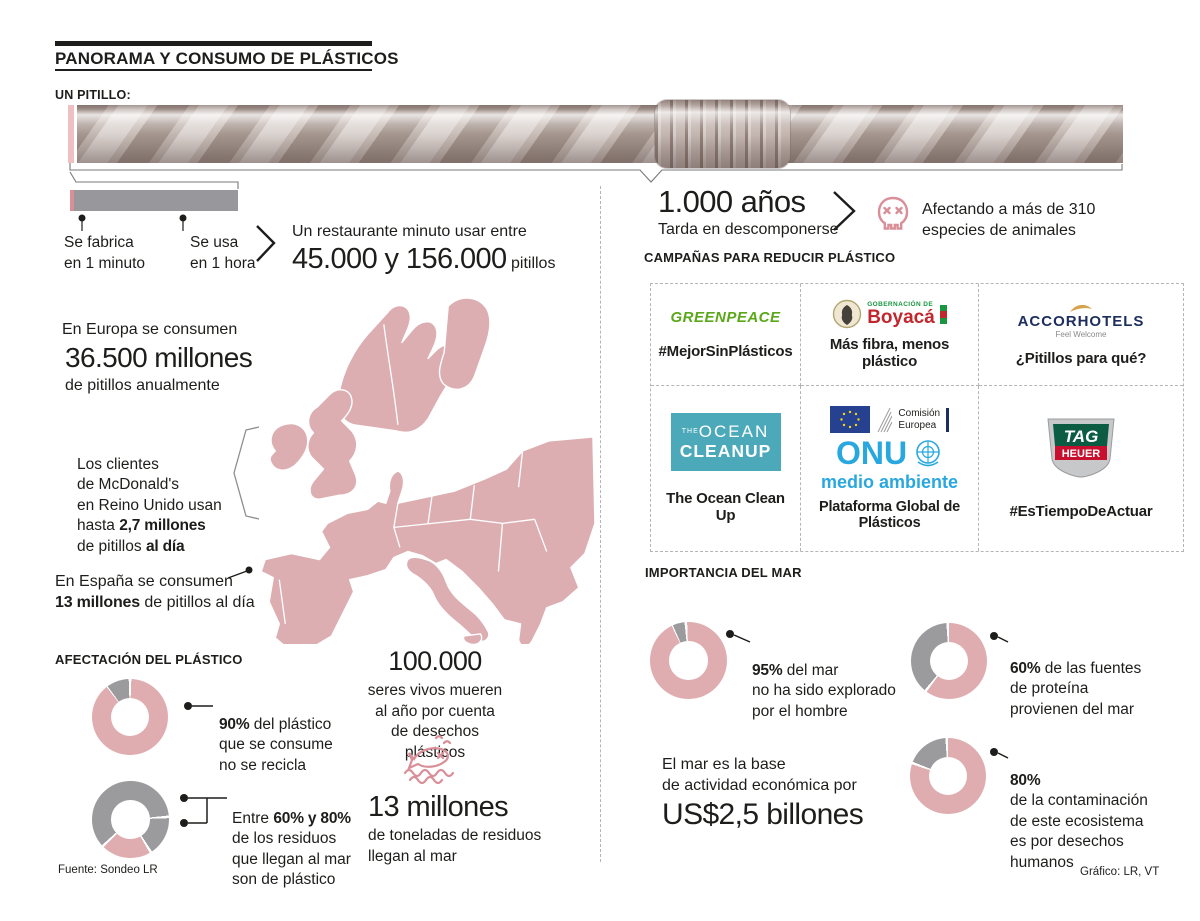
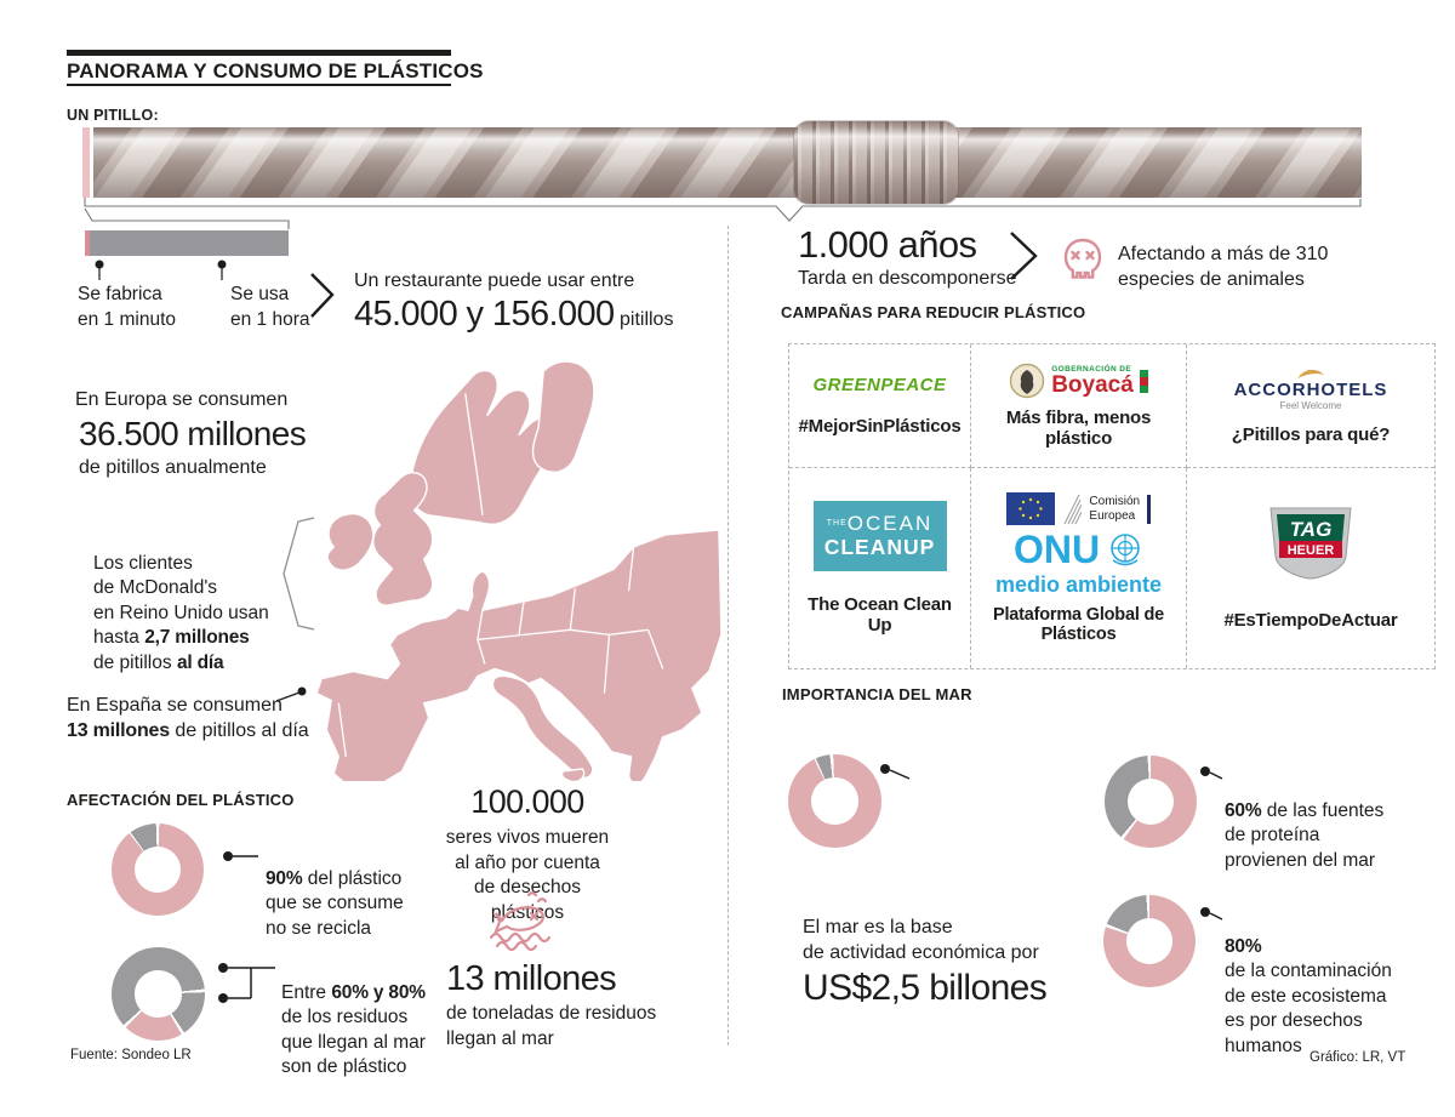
  PANORAMA Y CONSUMO DE PLÁSTICOS
  UN PITILLO:
  Se fabrica
  en 1 minuto
  Se usa
  en 1 hora
- Un restaurante minuto usar entre
+ Un restaurante puede usar entre
  45.000 y 156.000 pitillos
  1.000 años
  Tarda en descomponers
  Afectando a más de 310
  especies de animales
  CAMPAÑAS PARA REDUCIR PLÁSTICO
  GREENPEACE
  #MejorSinPlásticos
  Boyacá
  Más fibra, menos plástico
  ACCORHOTELS
  Feel Welcome
  ¿Pitillos para qué?
  CLEANUP
  The Ocean Clean Up
  Comisión
  Europea
  ONU
  medio ambiente
  Plataforma Global de Plásticos
  TAG
  HEUER
  #EsTiempoDeActuar
  En Europa se consumen
  36.500 millones
  de pitillos anualmente
  Los clientes
  de McDonald's
  en Reino Unido usan hasta 2,7 millones de pitillos al día
  En España se consumen
  13 millones de pitillos al día
  AFECTACIÓN DEL PLÁSTICO
  90% del plástico
  que se consume
  no se recicla
  Entre 60% y 80%
  de los residuos
  que llegan al mar
  son de plástico
  Fuente: Sondeo LR
  100.000
  seres vivos mueren
  al año por cuenta
  de desechos plstios
  13 millones
  de toneladas de residuos
  llegan al mar
  IMPORTANCIA DEL MAR
- 95% del mar
- no ha sido explorado
- por el hombre
  60% de las fuentes
  de proteína
  provienen del mar
  El mar es la base
  de actividad económica por
  US$2,5 billones
  80%
  de la contaminación
  de este ecosistema
  es por desechos
  humanos
  Gráfico: LR, VT
